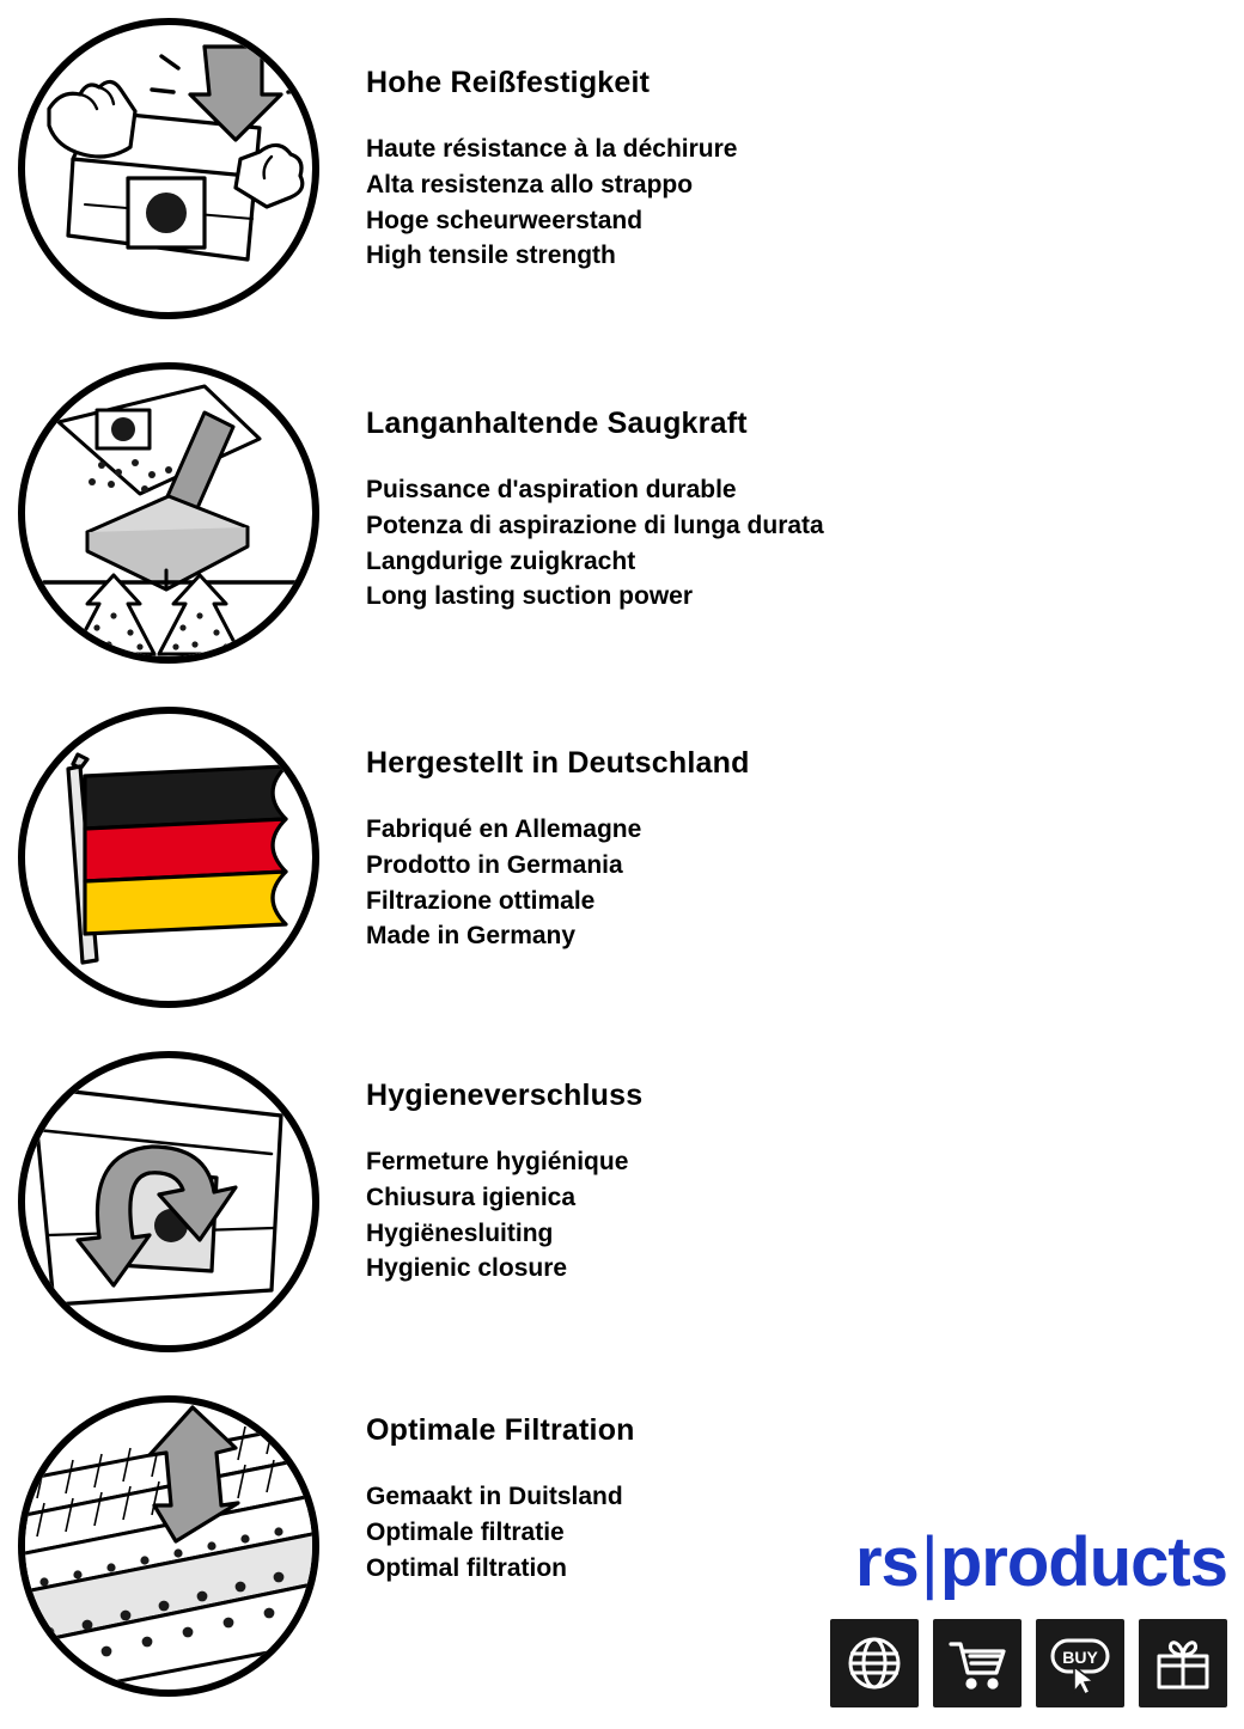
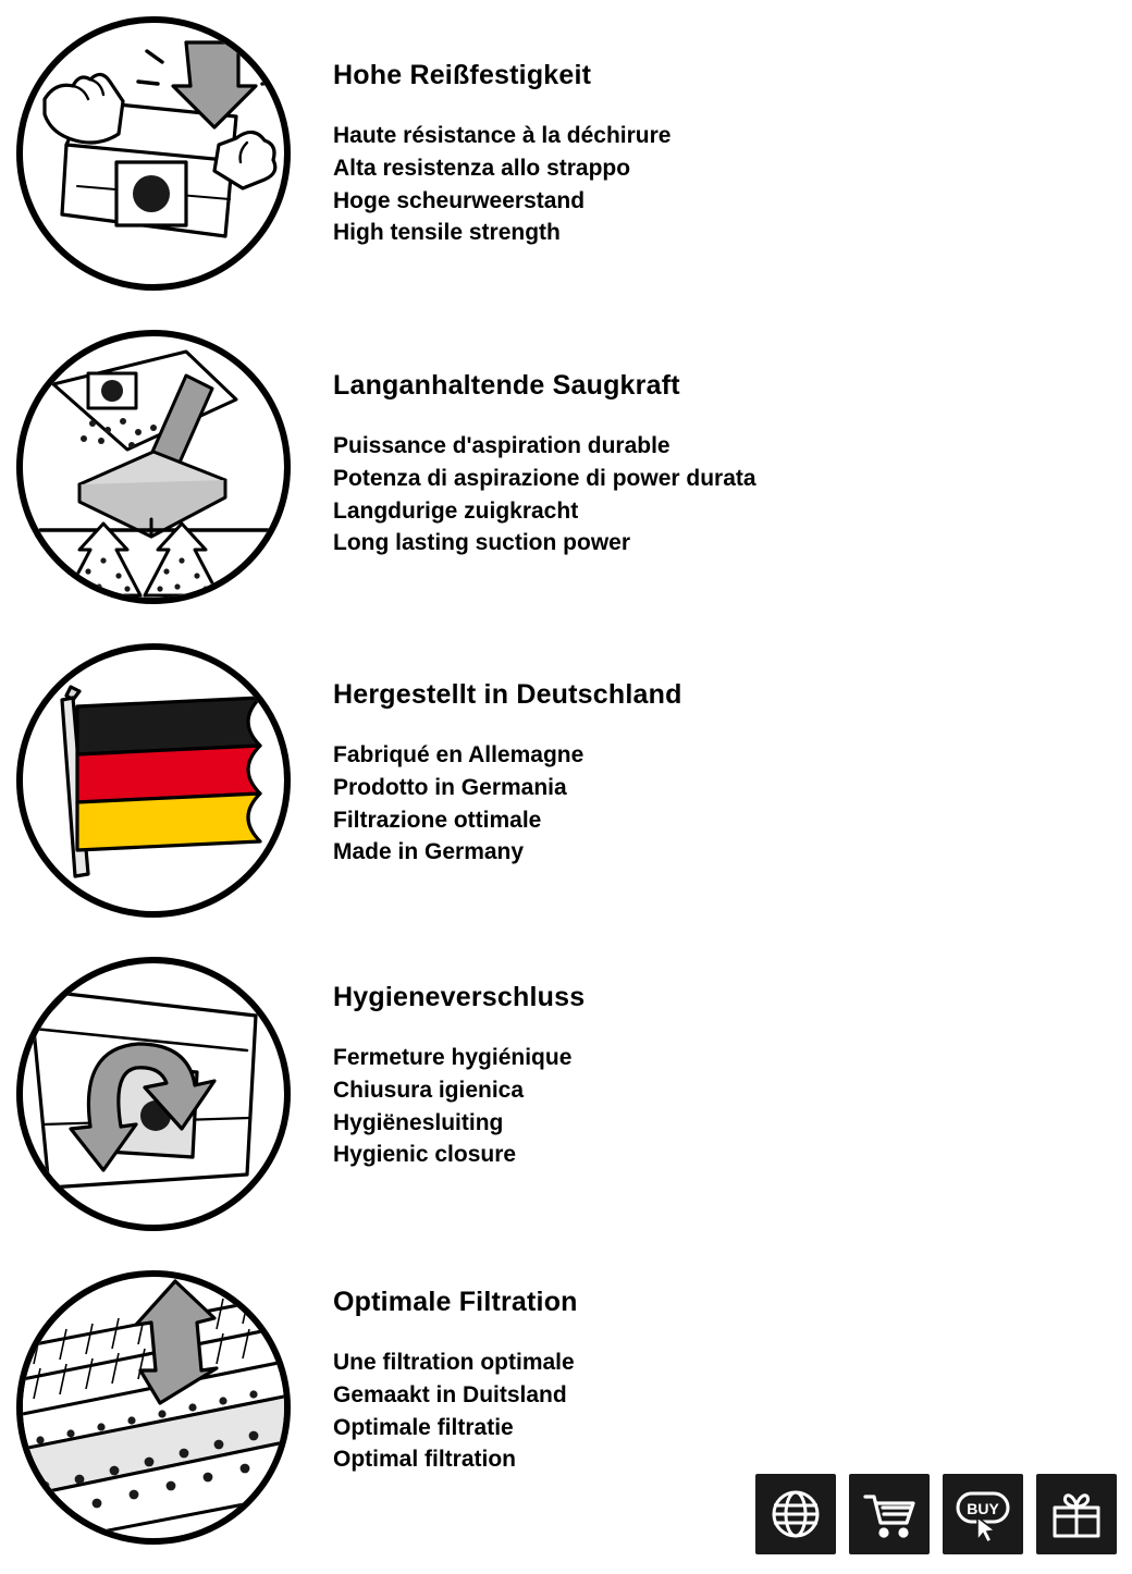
  Hohe Reißfestigkeit
  Haute résistance à la déchirure
  Alta resistenza allo strappo
  Hoge scheurweerstand
  High tensile strength
  Langanhaltende Saugkraft
  Puissance d'aspiration durable
- Potenza di aspirazione di lunga durata
+ Potenza di aspirazione di power durata
  Langdurige zuigkracht
  Long lasting suction power
  Hergestellt in Deutschland
  Fabriqué en Allemagne
  Prodotto in Germania
  Filtrazione ottimale
  Made in Germany
  Hygieneverschluss
  Fermeture hygiénique
  Chiusura igienica
  Hygiënesluiting
  Hygienic closure
  Optimale Filtration
+ Une filtration optimale
  Gemaakt in Duitsland
  Optimale filtratie
  Optimal filtration
- rs|products
  BUY
